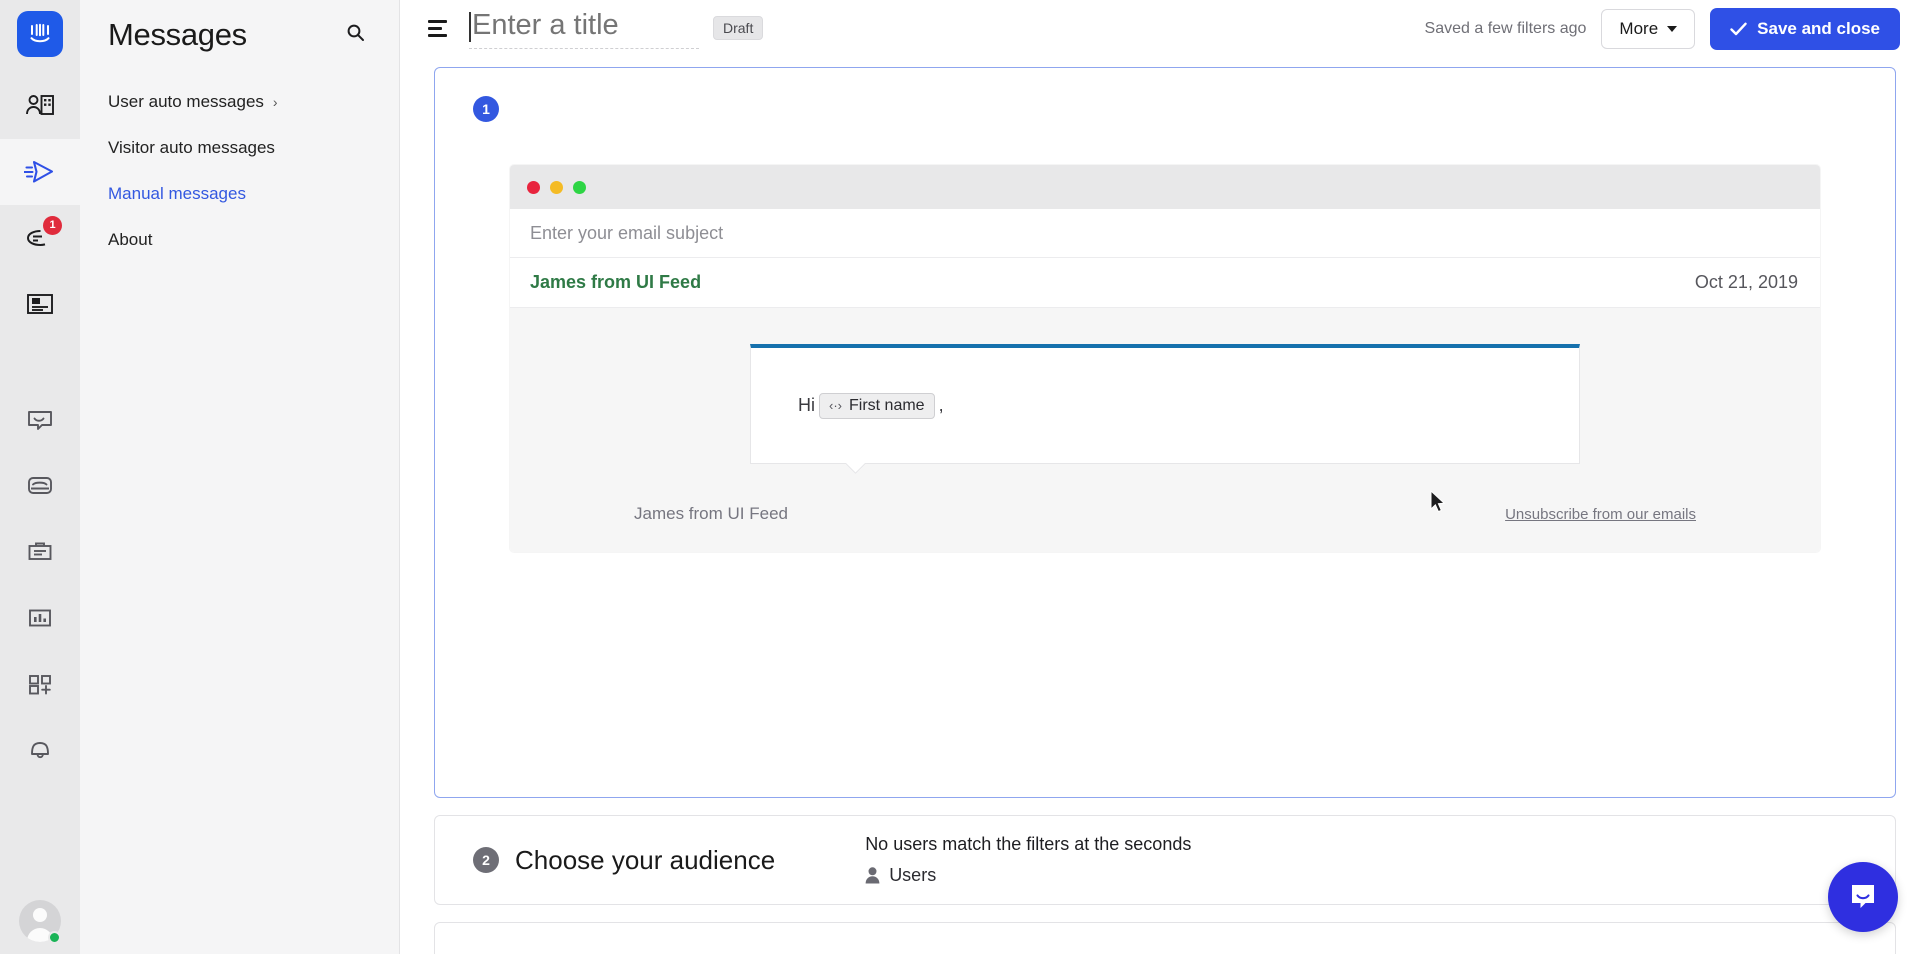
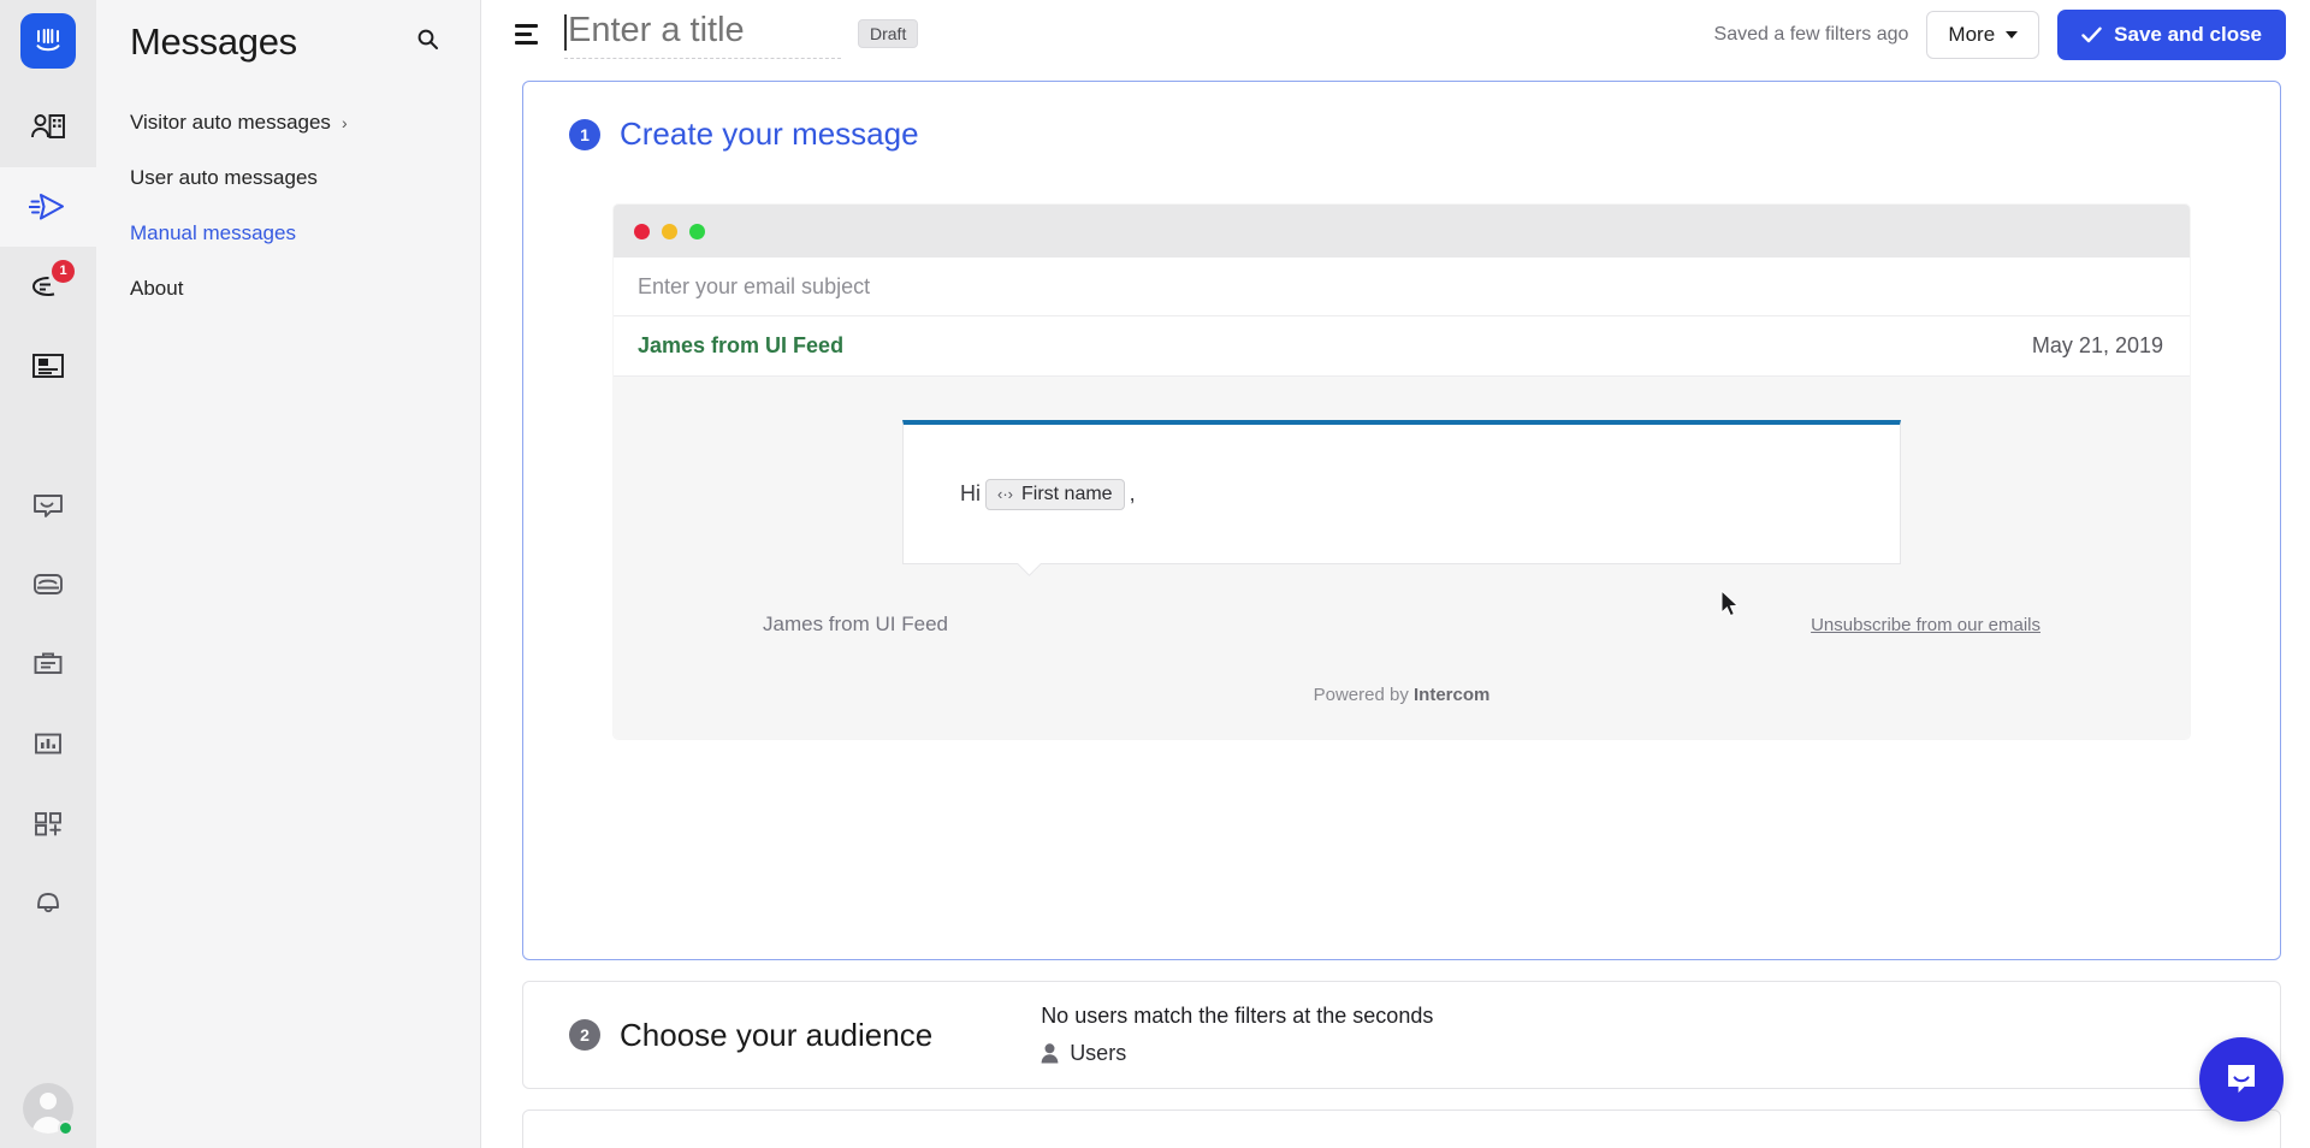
  1
  Messages
- User auto messages
+ Visitor auto messages
  ›
- Visitor auto messages
+ User auto messages
  Manual messages
  About
  Enter a title
  Draft
  Saved a few filters ago
  More
  Save and close
  1
+ Create your message
  Enter your email subject
  James from UI Feed
- Oct 21, 2019
+ May 21, 2019
  Hi
  ‹·›
  First name
  ,
  James from UI Feed
  Unsubscribe from our emails
+ Powered by Intercom
  2
  Choose your audience
  No users match the filters at the seconds
  Users
